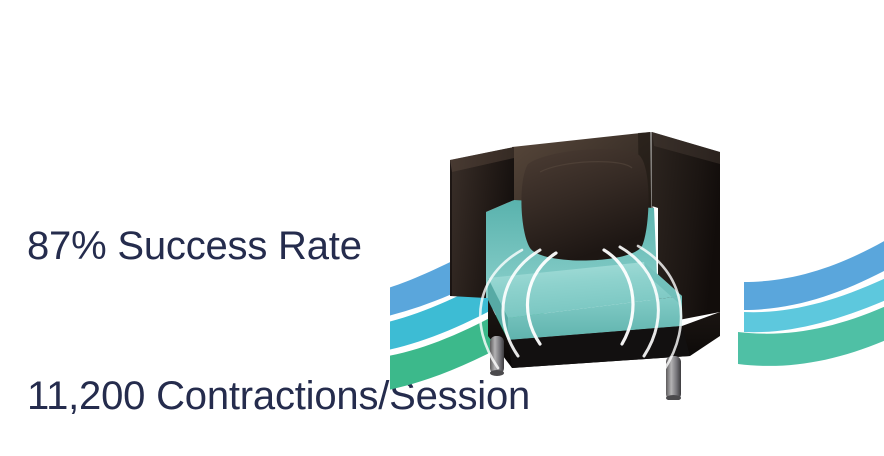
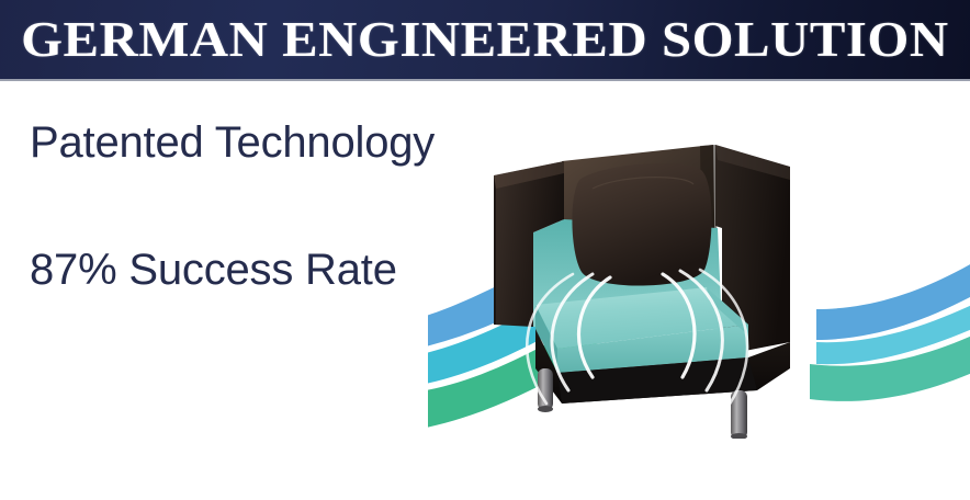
+ GERMAN ENGINEERED SOLUTION
+ Patented Technology
  87% Success Rate
- 11,200 Contractions/Session
